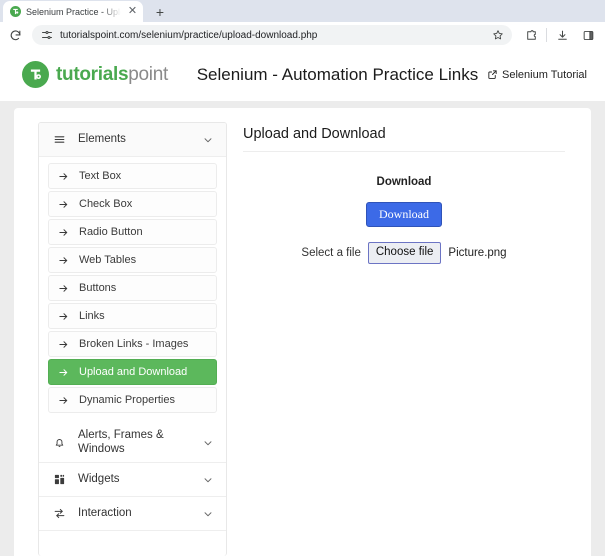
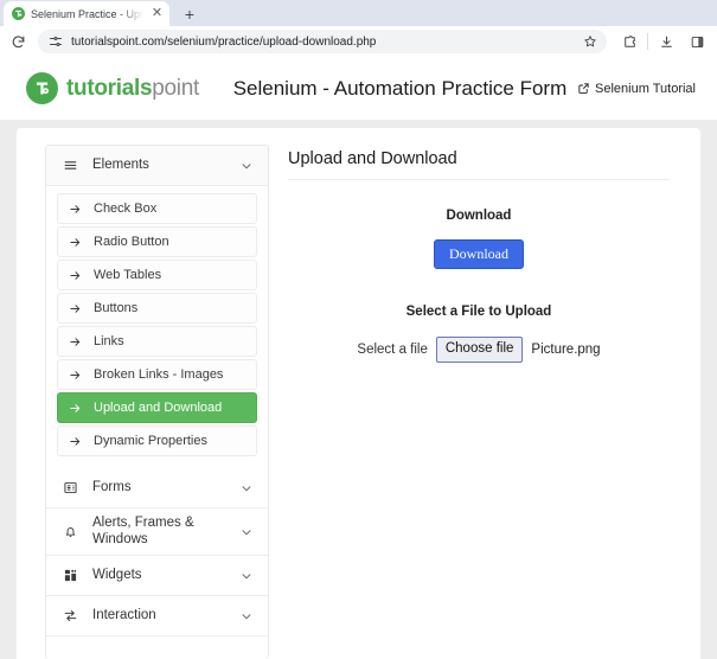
  ✕
  +
  tutorialspoint.com/selenium/practice/upload-download.php
  tutorialspoint
- Selenium - Automation Practice Links
+ Selenium - Automation Practice Form
  Selenium Tutorial
  Elements
- Text Box
  Check Box
  Radio Button
  Web Tables
  Buttons
  Links
  Broken Links - Images
  Upload and Download
  Dynamic Properties
+ Forms
  Alerts, Frames & Windows
  Widgets
  Interaction
  Upload and Download
  Download
  Download
+ Select a File to Upload
  Select a file
  Choose file
  Picture.png
